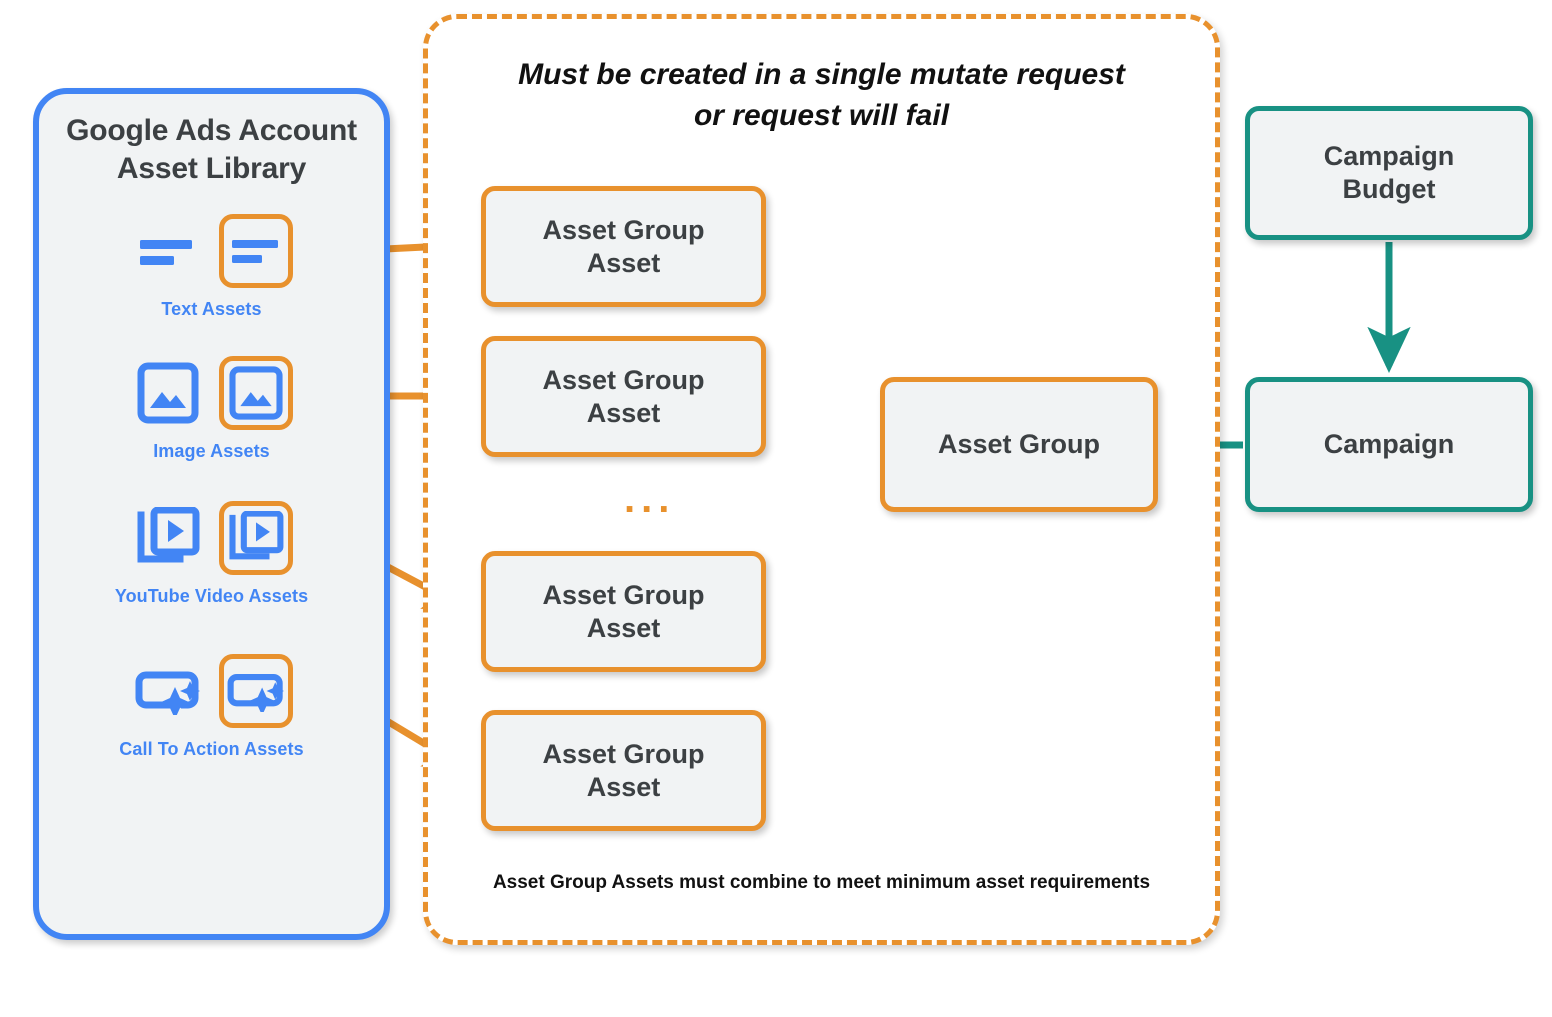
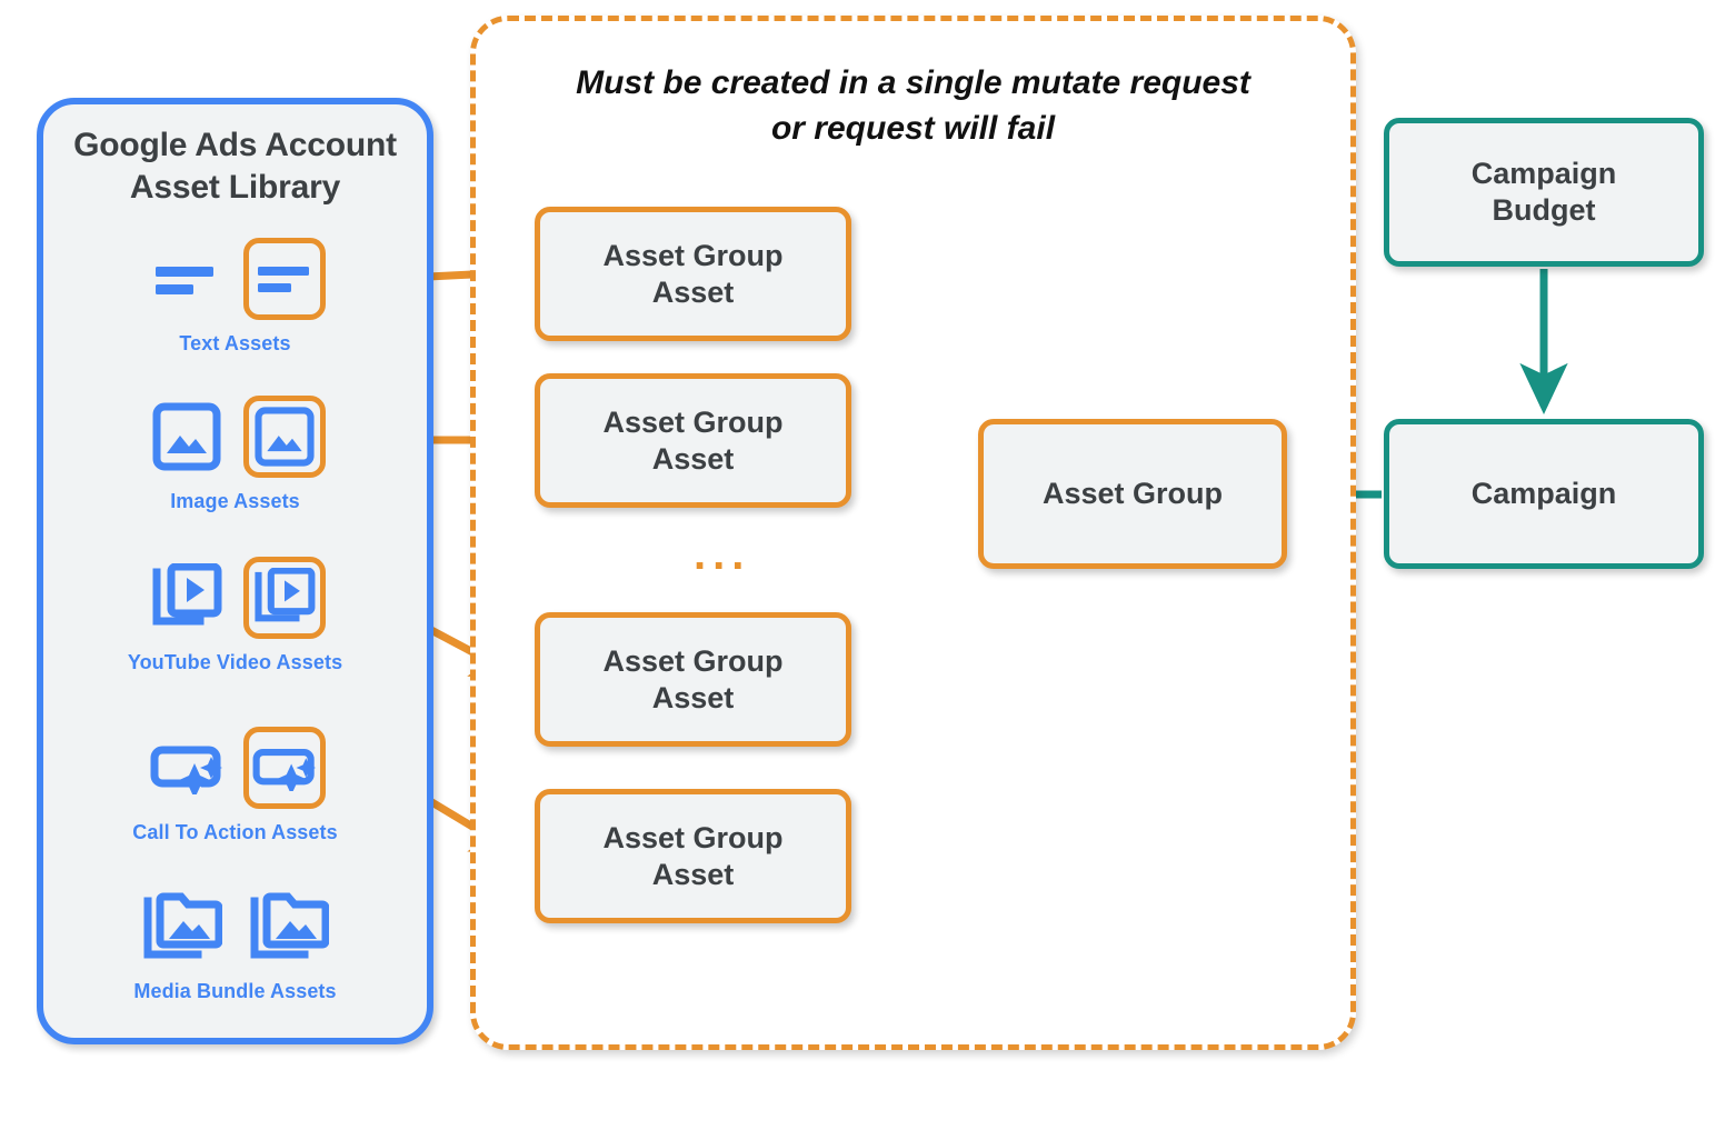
  Google Ads Account
  Asset Library
  Text Assets
  Image Assets
  YouTube Video Assets
  Call To Action Assets
+ Media Bundle Assets
  Must be created in a single mutate request
  or request will fail
  ...
- Asset Group Assets must combine to meet minimum asset requirements
  Asset Group
  Asset
  Asset Group
  Asset
  Asset Group
  Asset
  Asset Group
  Asset
  Asset Group
  Campaign
  Budget
  Campaign
